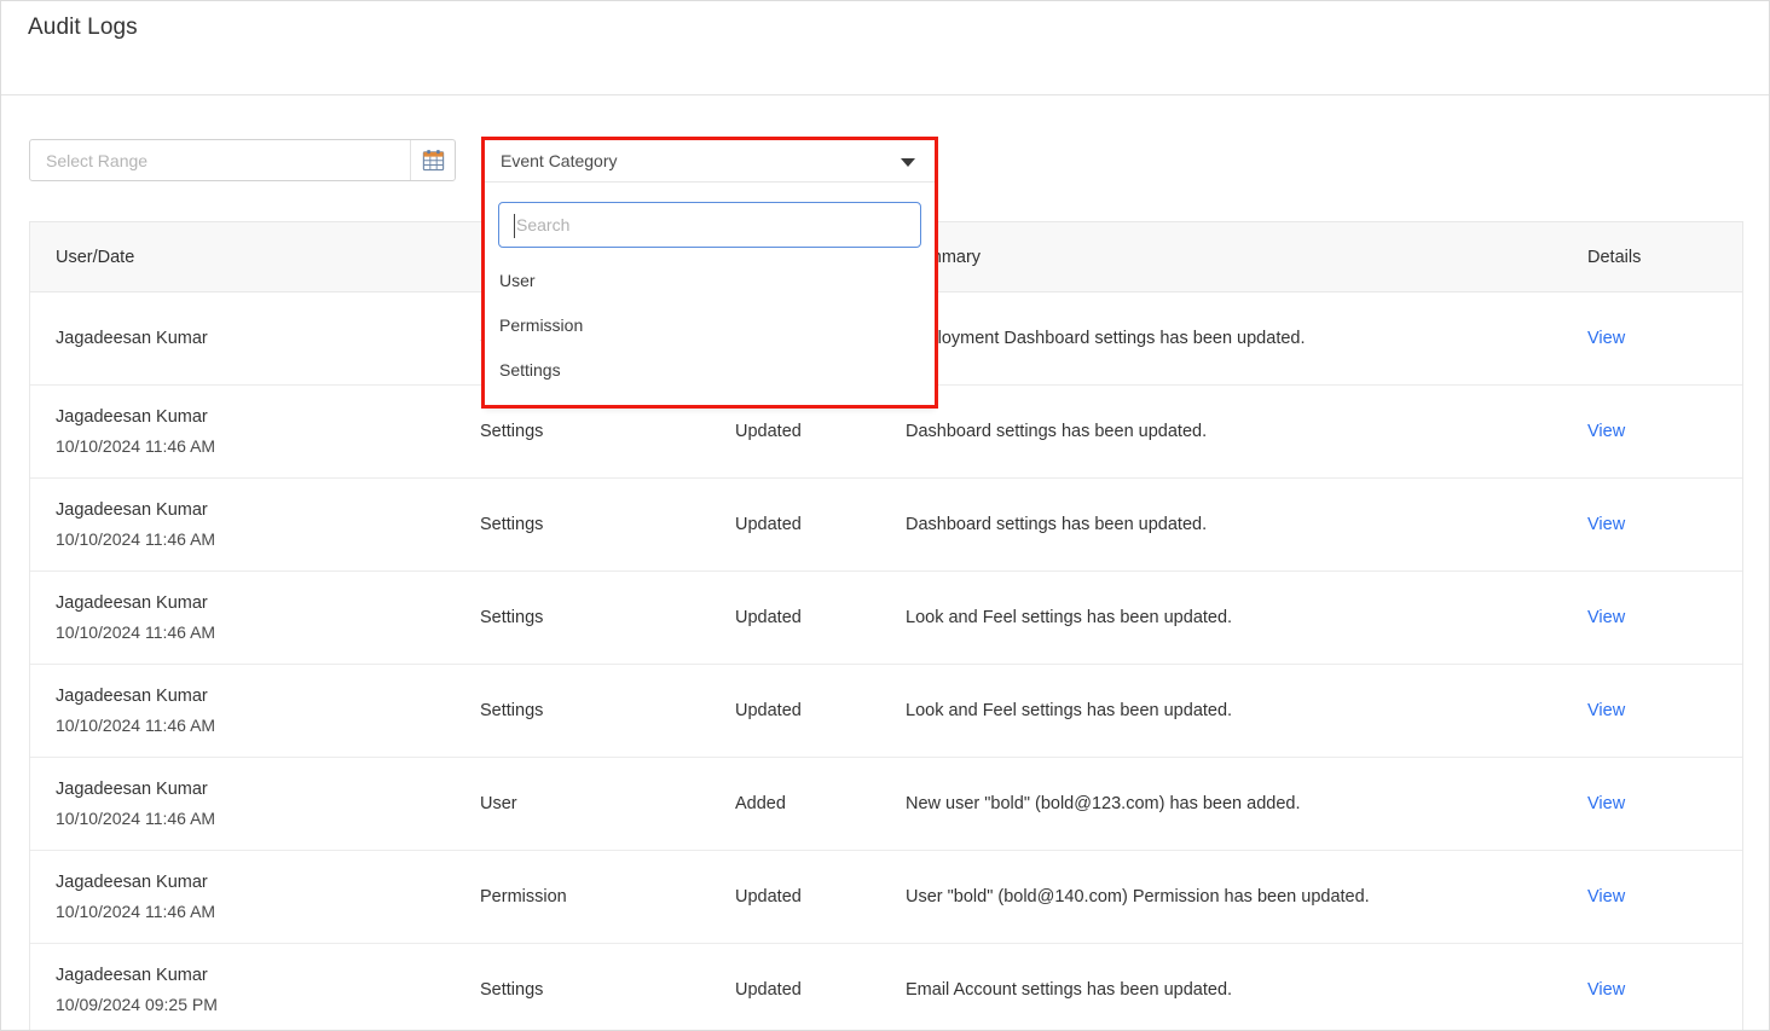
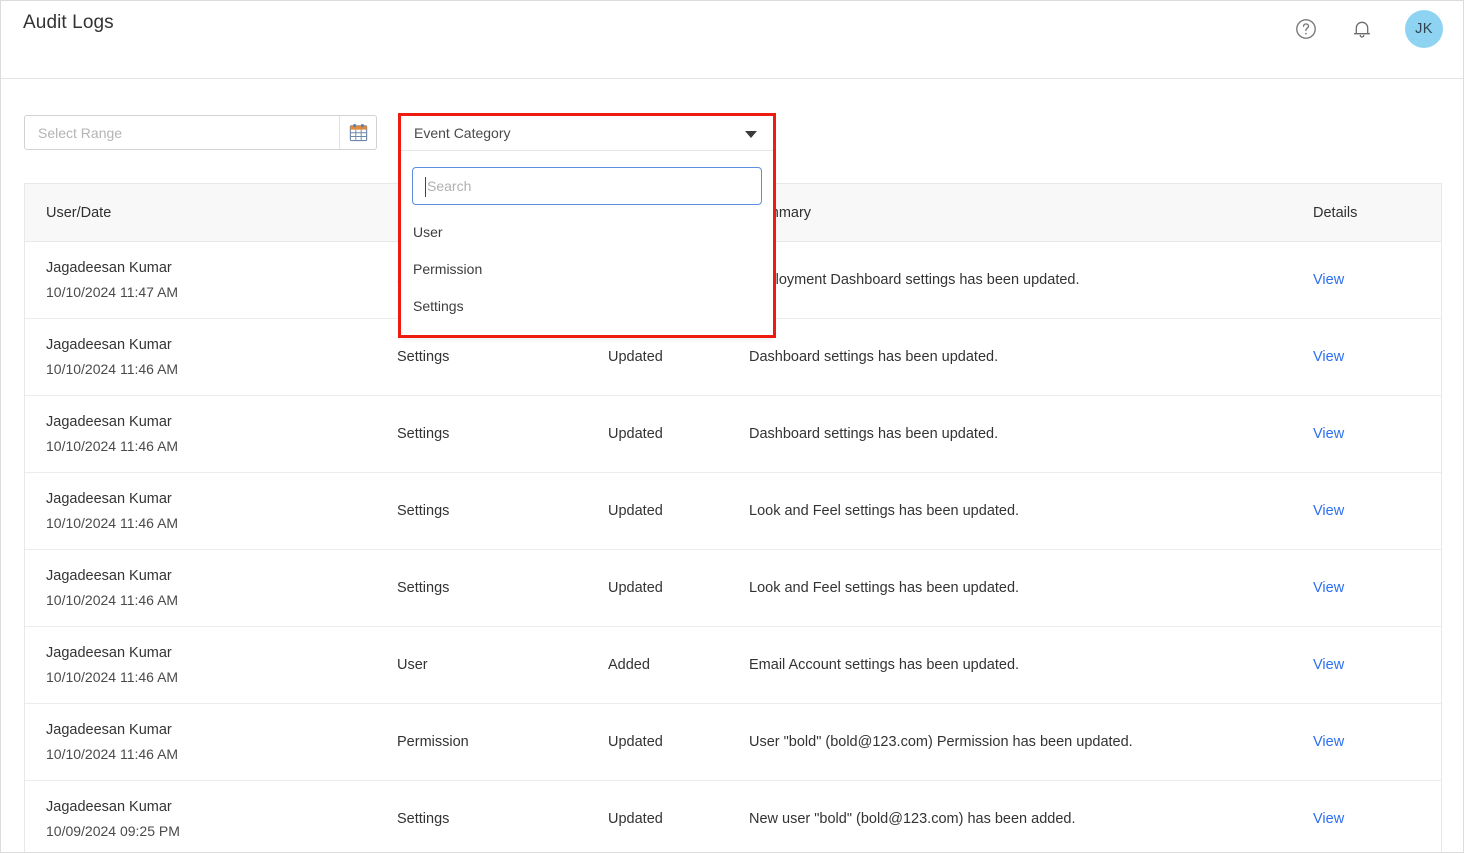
  Audit Logs
+ JK
  Select Range
  User/Date
  Details
  Jagadeesan Kumar
+ 10/10/2024 11:47 AM
  loyment Dashboard settings has been updated.
  View
  Jagadeesan Kumar
  10/10/2024 11:46 AM
  Settings
  Updated
  Dashboard settings has been updated.
  View
  Jagadeesan Kumar
  10/10/2024 11:46 AM
  Settings
  Updated
  Dashboard settings has been updated.
  View
  Jagadeesan Kumar
  10/10/2024 11:46 AM
  Settings
  Updated
  Look and Feel settings has been updated.
  View
  Jagadeesan Kumar
  10/10/2024 11:46 AM
  Settings
  Updated
  Look and Feel settings has been updated.
  View
  Jagadeesan Kumar
  10/10/2024 11:46 AM
  User
  Added
- New user "bold" (bold@123.com) has been added.
+ Email Account settings has been updated.
  View
  Jagadeesan Kumar
  10/10/2024 11:46 AM
  Permission
  Updated
- User "bold" (bold@140.com) Permission has been updated.
+ User "bold" (bold@123.com) Permission has been updated.
  View
  Jagadeesan Kumar
  10/09/2024 09:25 PM
  Settings
  Updated
- Email Account settings has been updated.
+ New user "bold" (bold@123.com) has been added.
  View
  Event Category
  Search
  User
  Permission
  Settings
